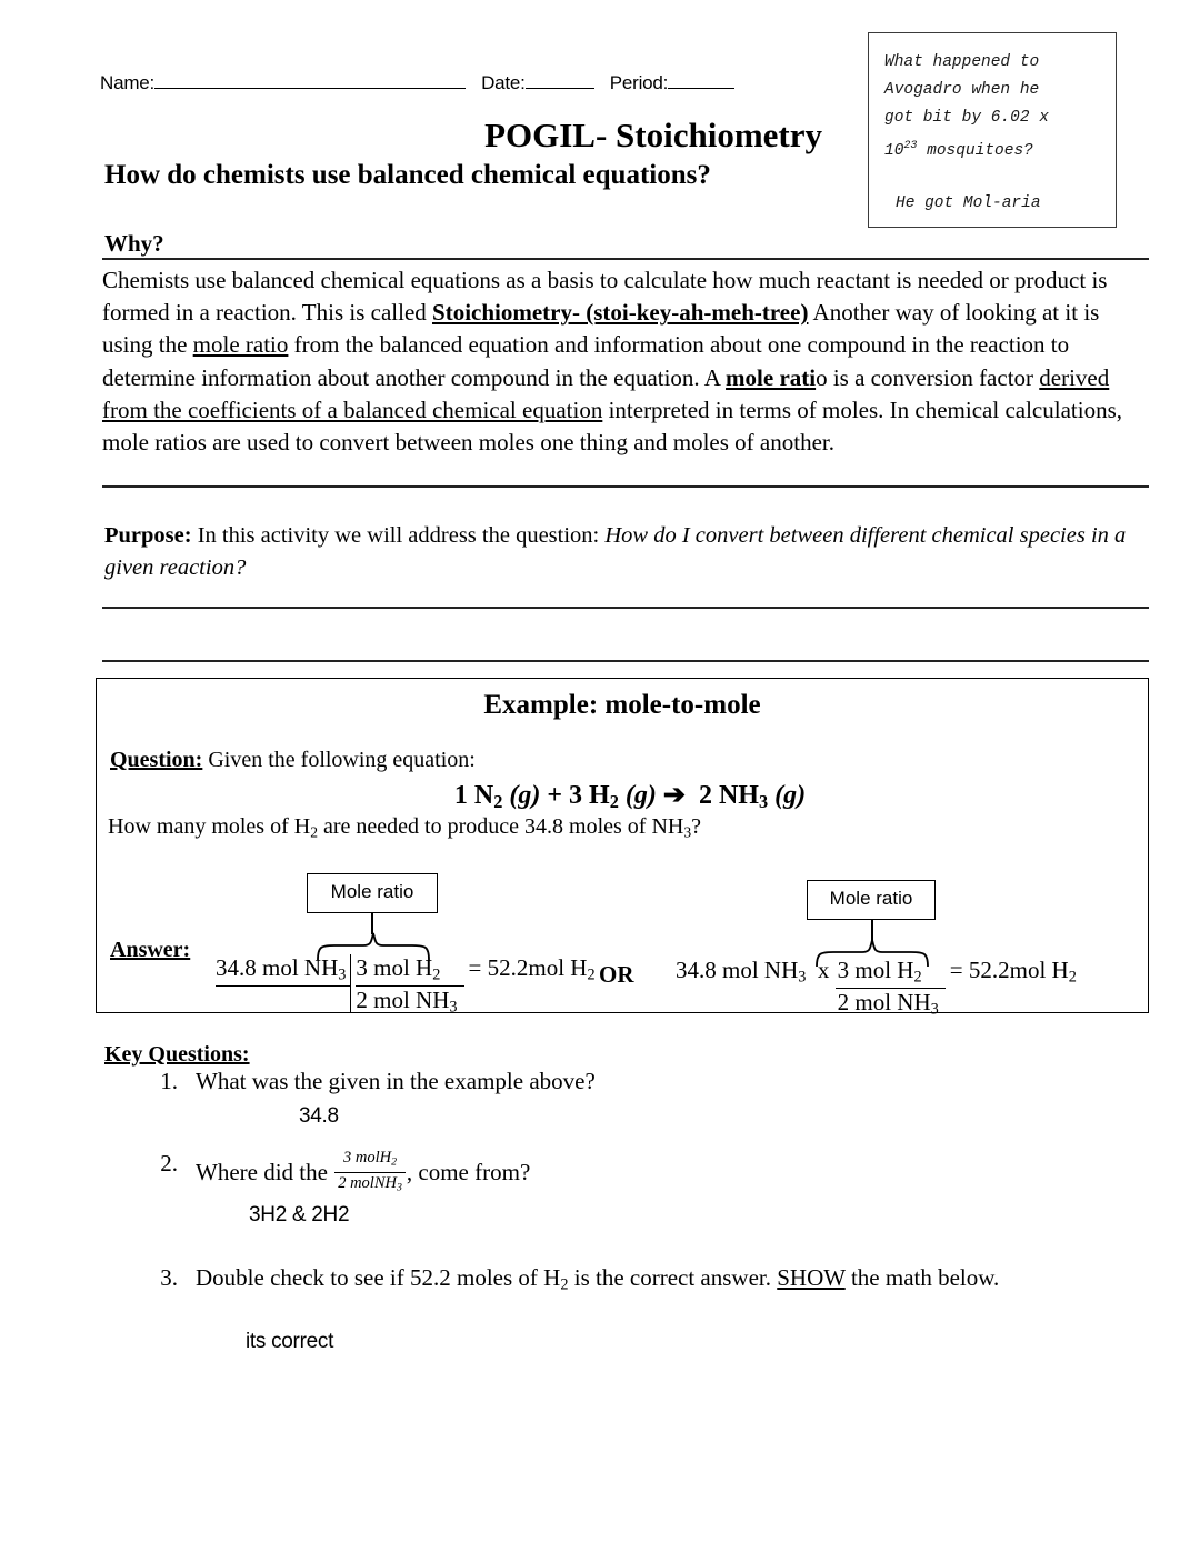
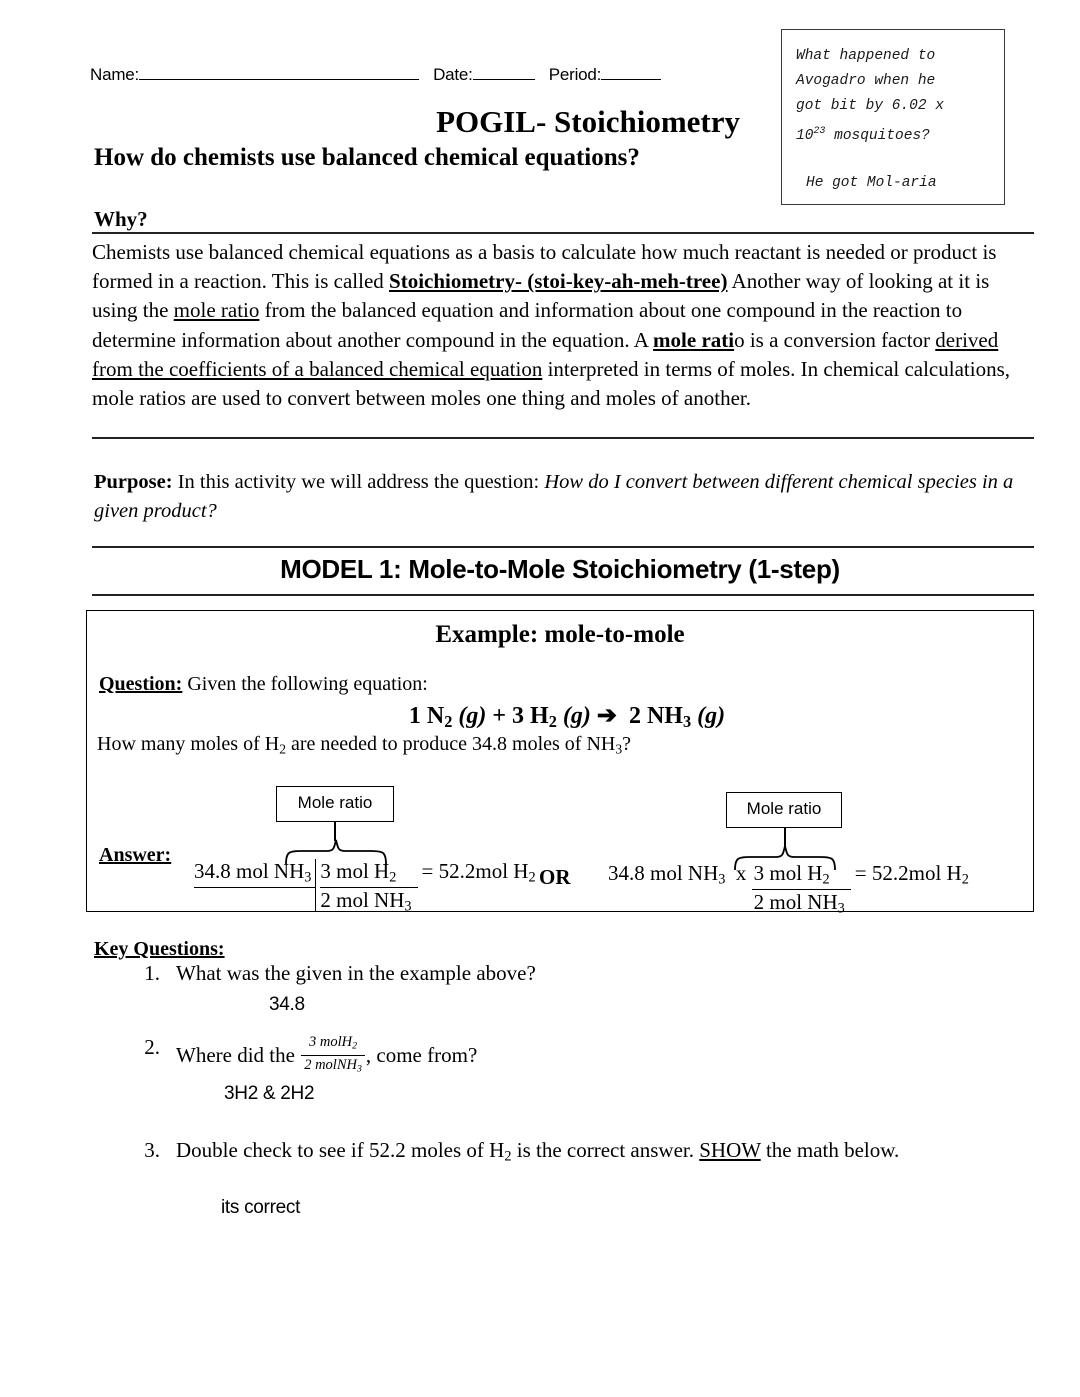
  Name: Date: Period:
  What happened to
  Avogadro when he
  got bit by 6.02 x
  1023 mosquitoes?
  He got Mol-aria
  POGIL- Stoichiometry
  How do chemists use balanced chemical equations?
  Why?
  Chemists use balanced chemical equations as a basis to calculate how much reactant is needed or product is formed in a reaction. This is called Stoichiometry- (stoi-key-ah-meh-tree) Another way of looking at it is using the mole ratio from the balanced equation and information about one compound in the reaction to determine information about another compound in the equation. A mole ratio is a conversion factor derived from the coefficients of a balanced chemical equation interpreted in terms of moles. In chemical calculations, mole ratios are used to convert between moles one thing and moles of another.
- Purpose: In this activity we will address the question: How do I convert between different chemical species in a given reaction?
+ Purpose: In this activity we will address the question: How do I convert between different chemical species in a given product?
+ MODEL 1: Mole-to-Mole Stoichiometry (1-step)
  Example: mole-to-mole
  Question: Given the following equation:
  1 N2 (g) + 3 H2 (g) ➔ 2 NH3 (g)
  How many moles of H2 are needed to produce 34.8 moles of NH3?
  Mole ratio
  Answer:
  34.8 mol NH3
  3 mol H2
  2 mol NH3
  = 52.2mol H2
  OR
  Mole ratio
  34.8 mol NH3 x
  3 mol H2
  2 mol NH3
  = 52.2mol H2
  Key Questions:
  1.
  What was the given in the example above?
  34.8
  2.
  Where did the
  3 molH2
  2 molNH3
  , come from?
  3H2 & 2H2
  3.
  Double check to see if 52.2 moles of H2 is the correct answer. SHOW the math below.
  its correct
